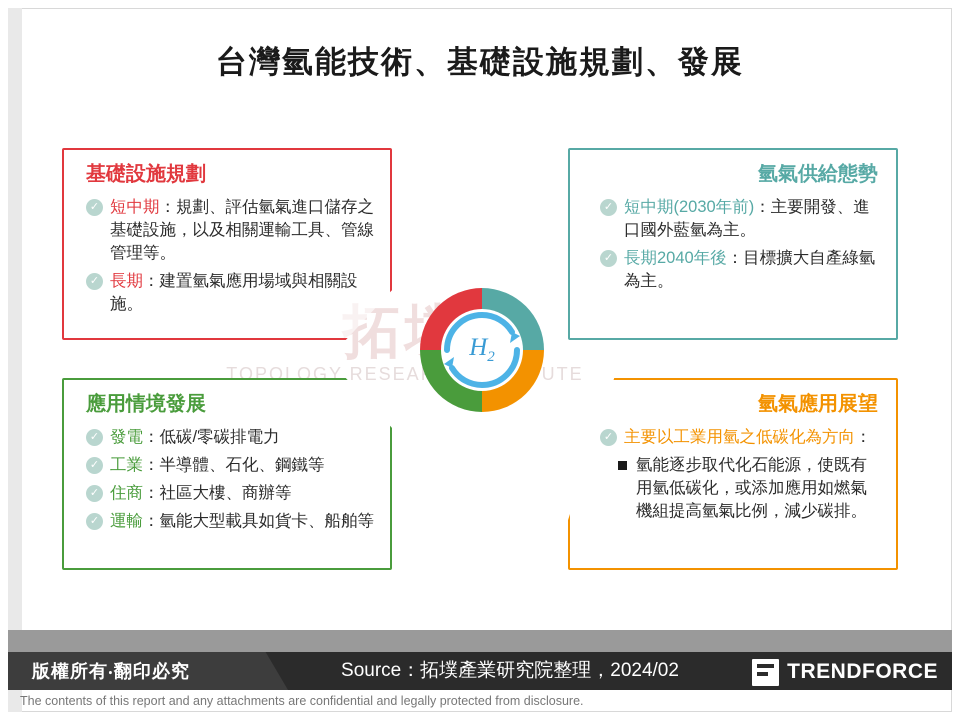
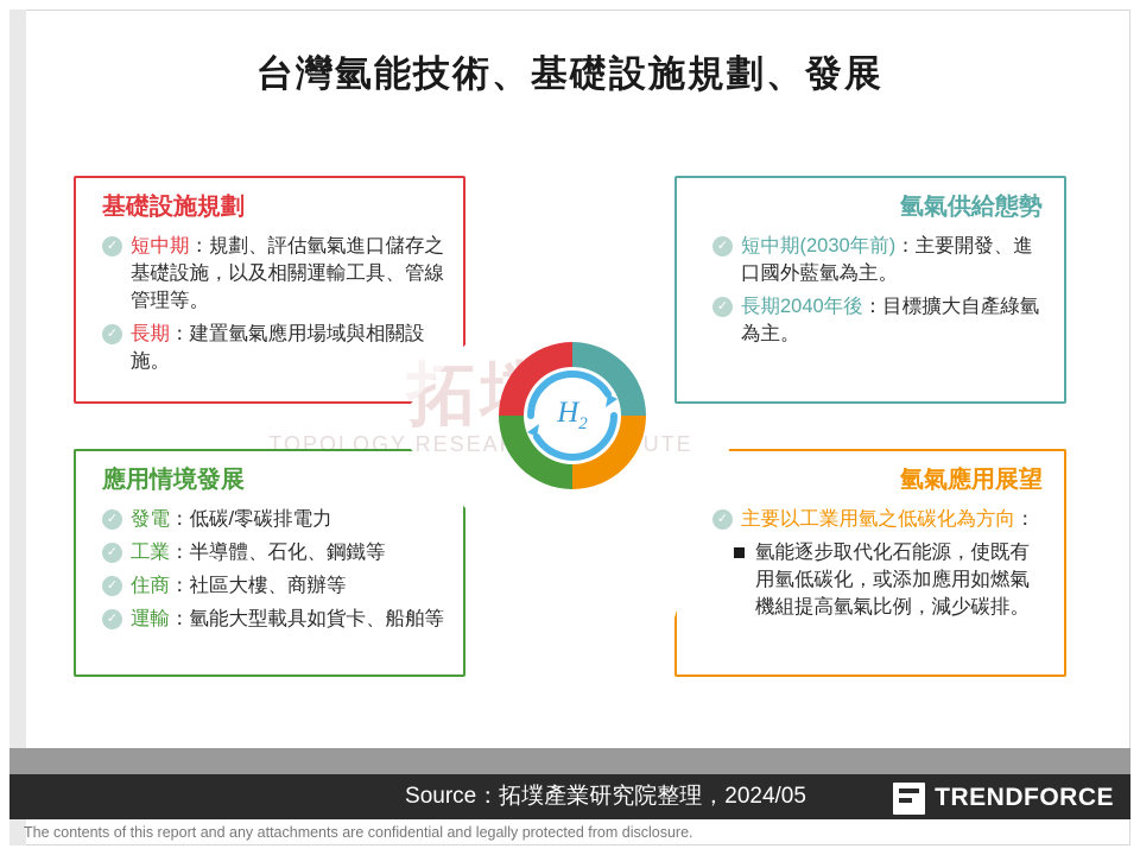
  台灣氫能技術、基礎設施規劃、發展
  基礎設施規劃
  ✓
  短中期：規劃、評估氫氣進口儲存之基礎設施，以及相關運輸工具、管線 管理等。
  ✓
  長期：建置氫氣應用場域與相關設施。
  氫氣供給態勢
  ✓
  短中期(2030年前)：主要開發、進口國外藍氫為主。
  ✓
  長期2040年後：目標擴大自產綠氫為主。
  應用情境發展
  ✓
  發電：低碳/零碳排電力
  ✓
  工業：半導體、石化、鋼鐵等
  ✓
  住商：社區大樓、商辦等
  ✓
  運輸：氫能大型載具如貨卡、船舶等
  氫氣應用展望
  ✓
  主要以工業用氫之低碳化為方向：
  氫能逐步取代化石能源，使既有用氫低碳化，或添加應用如燃氣機組提高氫氣比例，減少碳排。
  H2
- 版權所有‧翻印必究
- Source：拓墣產業研究院整理，2024/02
+ Source：拓墣產業研究院整理，2024/05
  TRENDFORCE
  The contents of this report and any attachments are confidential and legally protected from disclosure.
